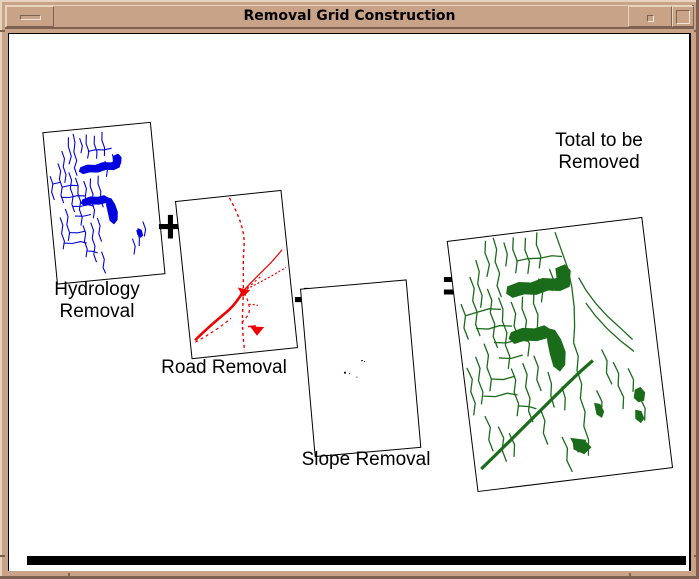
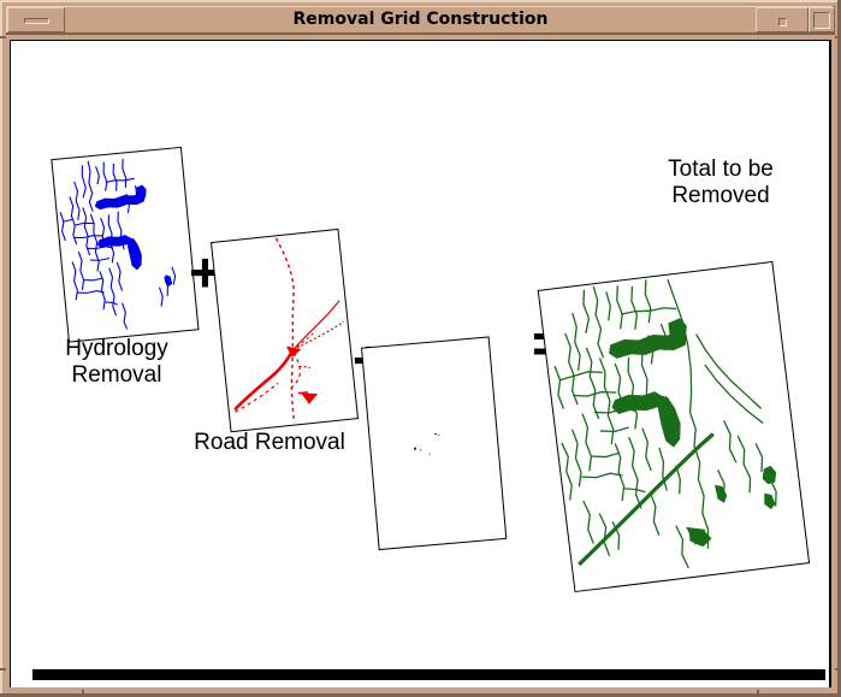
  Removal Grid Construction
  +
  Hydrology
  Removal
  Road Removal
- Slope Removal
  Total to be
  Removed
